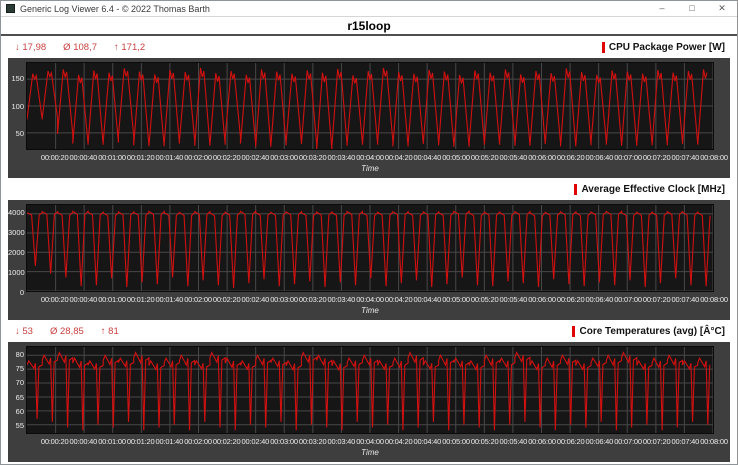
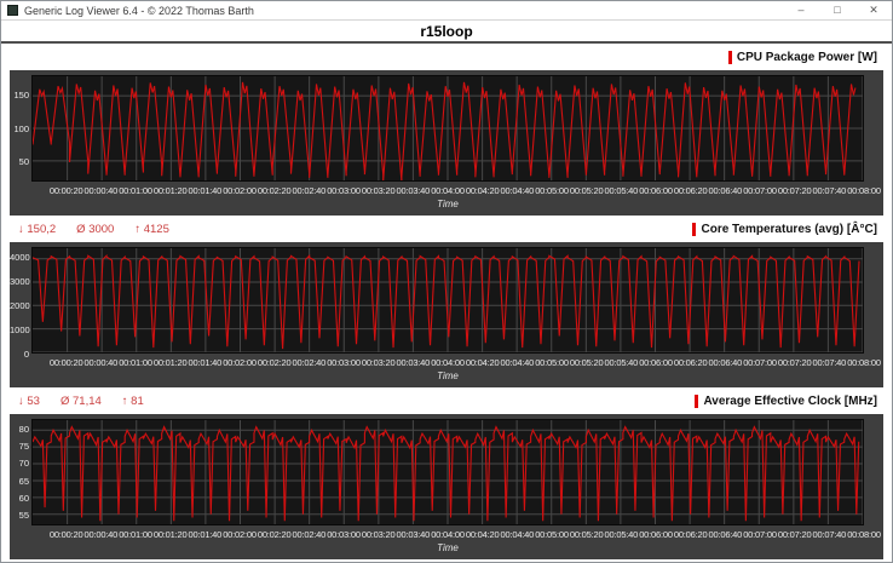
  Generic Log Viewer 6.4 - © 2022 Thomas Barth
  –
  □
  ✕
  r15loop
- ↓ 17,98
- Ø 108,7
- ↑ 171,2
  CPU Package Power [W]
  00:00:20
  00:00:40
  00:01:00
  00:01:20
  00:01:40
  00:02:00
  00:02:20
  00:02:40
  00:03:00
  00:03:20
  00:03:40
  00:04:00
  00:04:20
  00:04:40
  00:05:00
  00:05:20
  00:05:40
  00:06:00
  00:06:20
  00:06:40
  00:07:00
  00:07:20
  00:07:40
  00:08:00
  Time
  50
  100
  150
+ ↓ 150,2
+ Ø 3000
+ ↑ 4125
- Average Effective Clock [MHz]
+ Core Temperatures (avg) [Â°C]
  00:00:20
  00:00:40
  00:01:00
  00:01:20
  00:01:40
  00:02:00
  00:02:20
  00:02:40
  00:03:00
  00:03:20
  00:03:40
  00:04:00
  00:04:20
  00:04:40
  00:05:00
  00:05:20
  00:05:40
  00:06:00
  00:06:20
  00:06:40
  00:07:00
  00:07:20
  00:07:40
  00:08:00
  Time
  0
  1000
  2000
  3000
  4000
  ↓ 53
- Ø 28,85
+ Ø 71,14
  ↑ 81
- Core Temperatures (avg) [Â°C]
+ Average Effective Clock [MHz]
  00:00:20
  00:00:40
  00:01:00
  00:01:20
  00:01:40
  00:02:00
  00:02:20
  00:02:40
  00:03:00
  00:03:20
  00:03:40
  00:04:00
  00:04:20
  00:04:40
  00:05:00
  00:05:20
  00:05:40
  00:06:00
  00:06:20
  00:06:40
  00:07:00
  00:07:20
  00:07:40
  00:08:00
  Time
  55
  60
  65
  70
  75
  80
